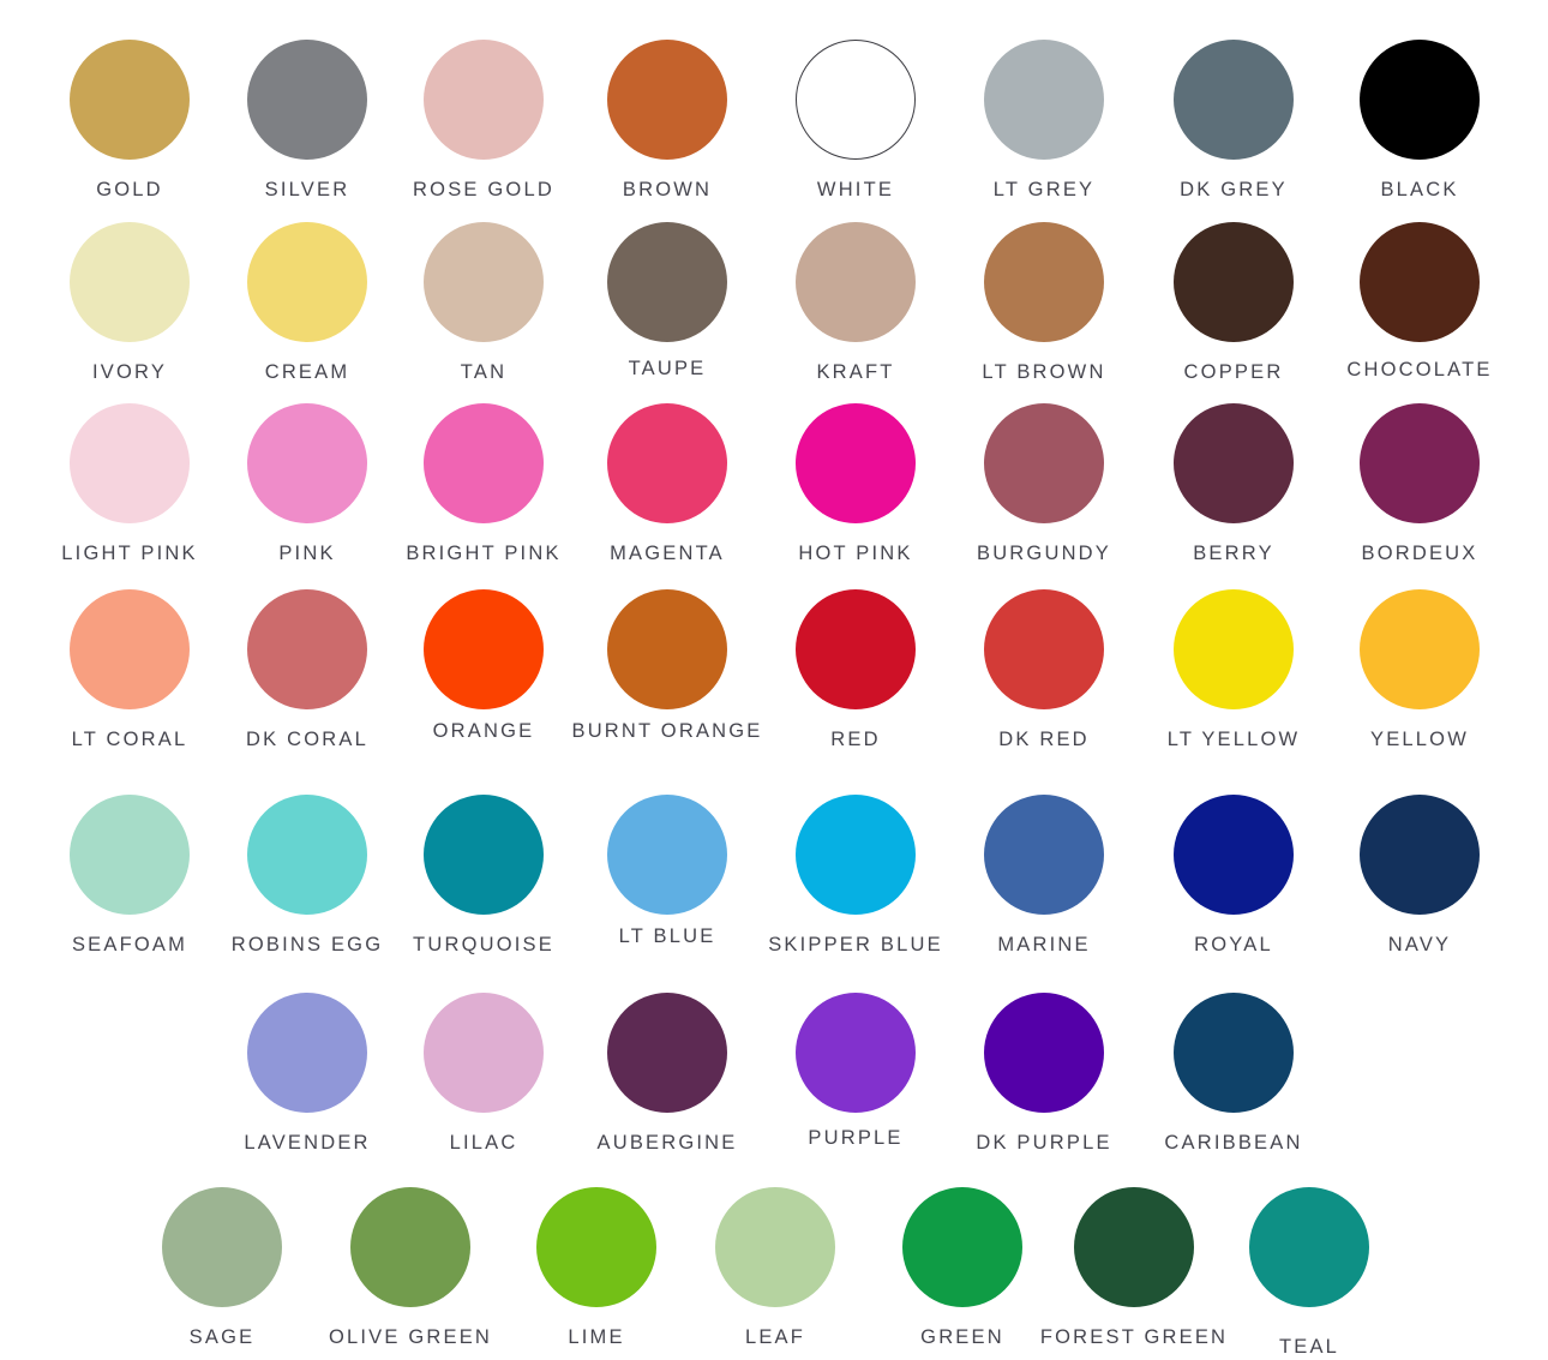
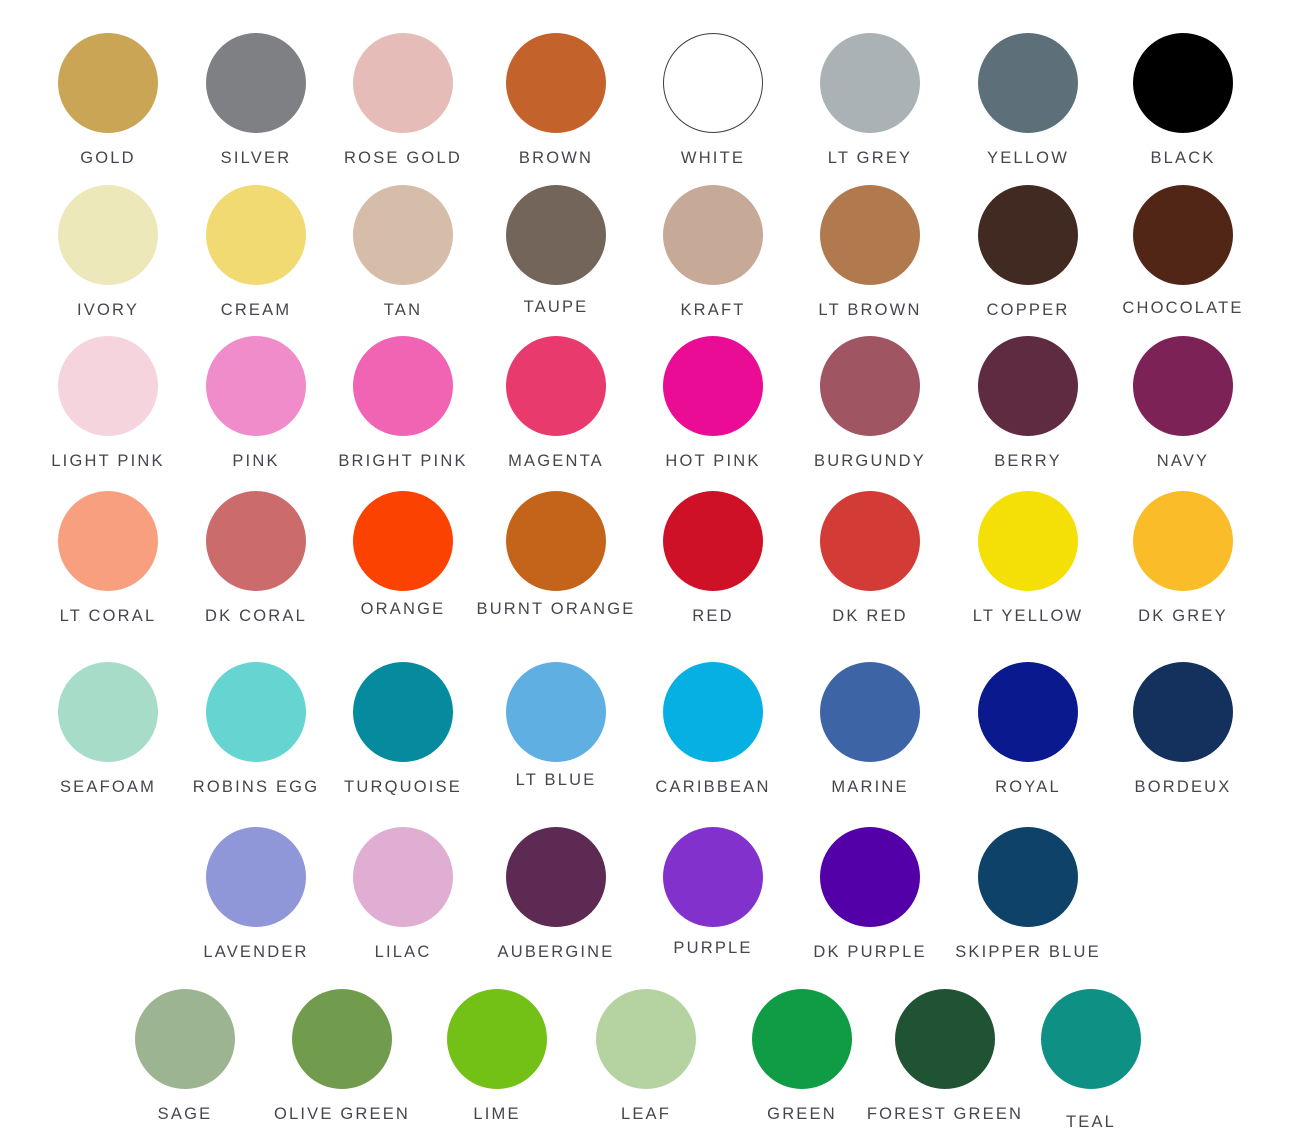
  GOLD
  SILVER
  ROSE GOLD
  BROWN
  WHITE
  LT GREY
- DK GREY
+ YELLOW
  BLACK
  IVORY
  CREAM
  TAN
  TAUPE
  KRAFT
  LT BROWN
  COPPER
  CHOCOLATE
  LIGHT PINK
  PINK
  BRIGHT PINK
  MAGENTA
  HOT PINK
  BURGUNDY
  BERRY
- BORDEUX
+ NAVY
  LT CORAL
  DK CORAL
  ORANGE
  BURNT ORANGE
  RED
  DK RED
  LT YELLOW
- YELLOW
+ DK GREY
  SEAFOAM
  ROBINS EGG
  TURQUOISE
  LT BLUE
- SKIPPER BLUE
+ CARIBBEAN
  MARINE
  ROYAL
- NAVY
+ BORDEUX
  LAVENDER
  LILAC
  AUBERGINE
  PURPLE
  DK PURPLE
- CARIBBEAN
+ SKIPPER BLUE
  SAGE
  OLIVE GREEN
  LIME
  LEAF
  GREEN
  FOREST GREEN
  TEAL
